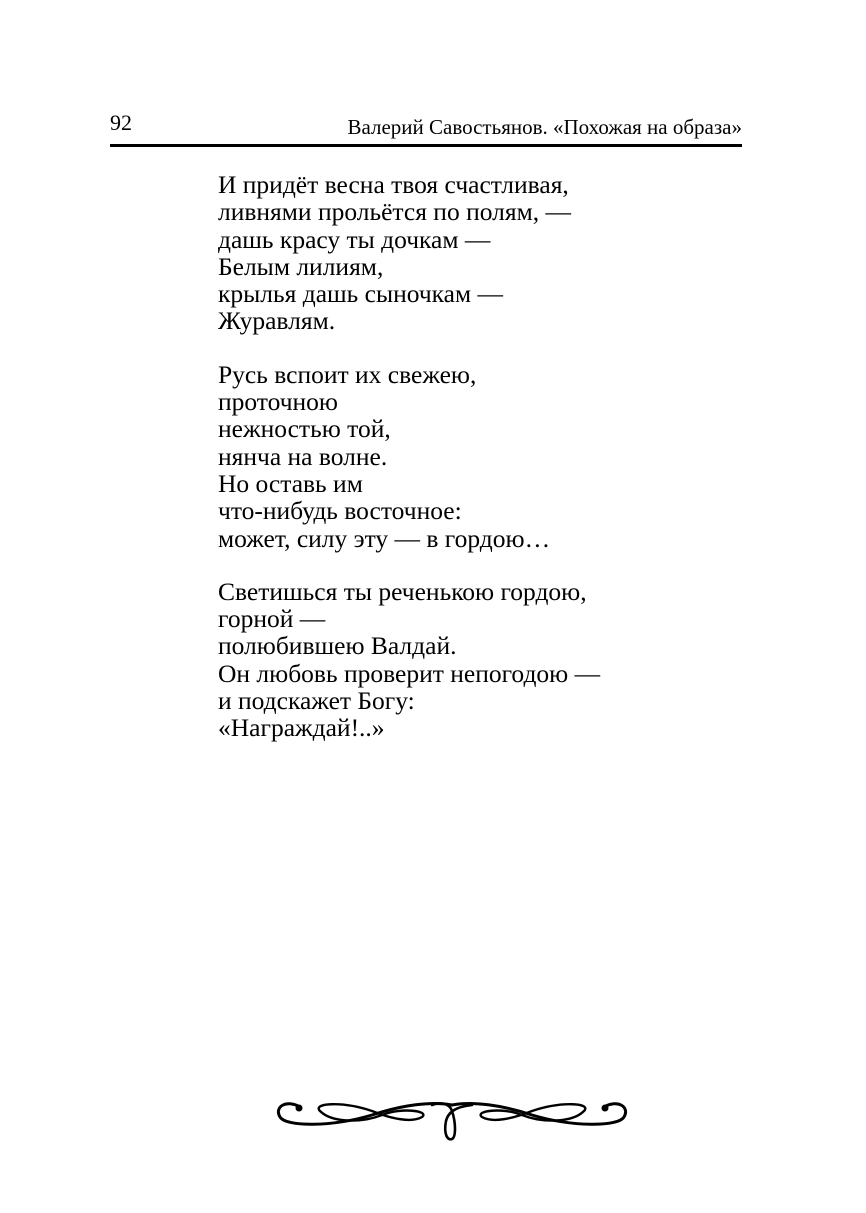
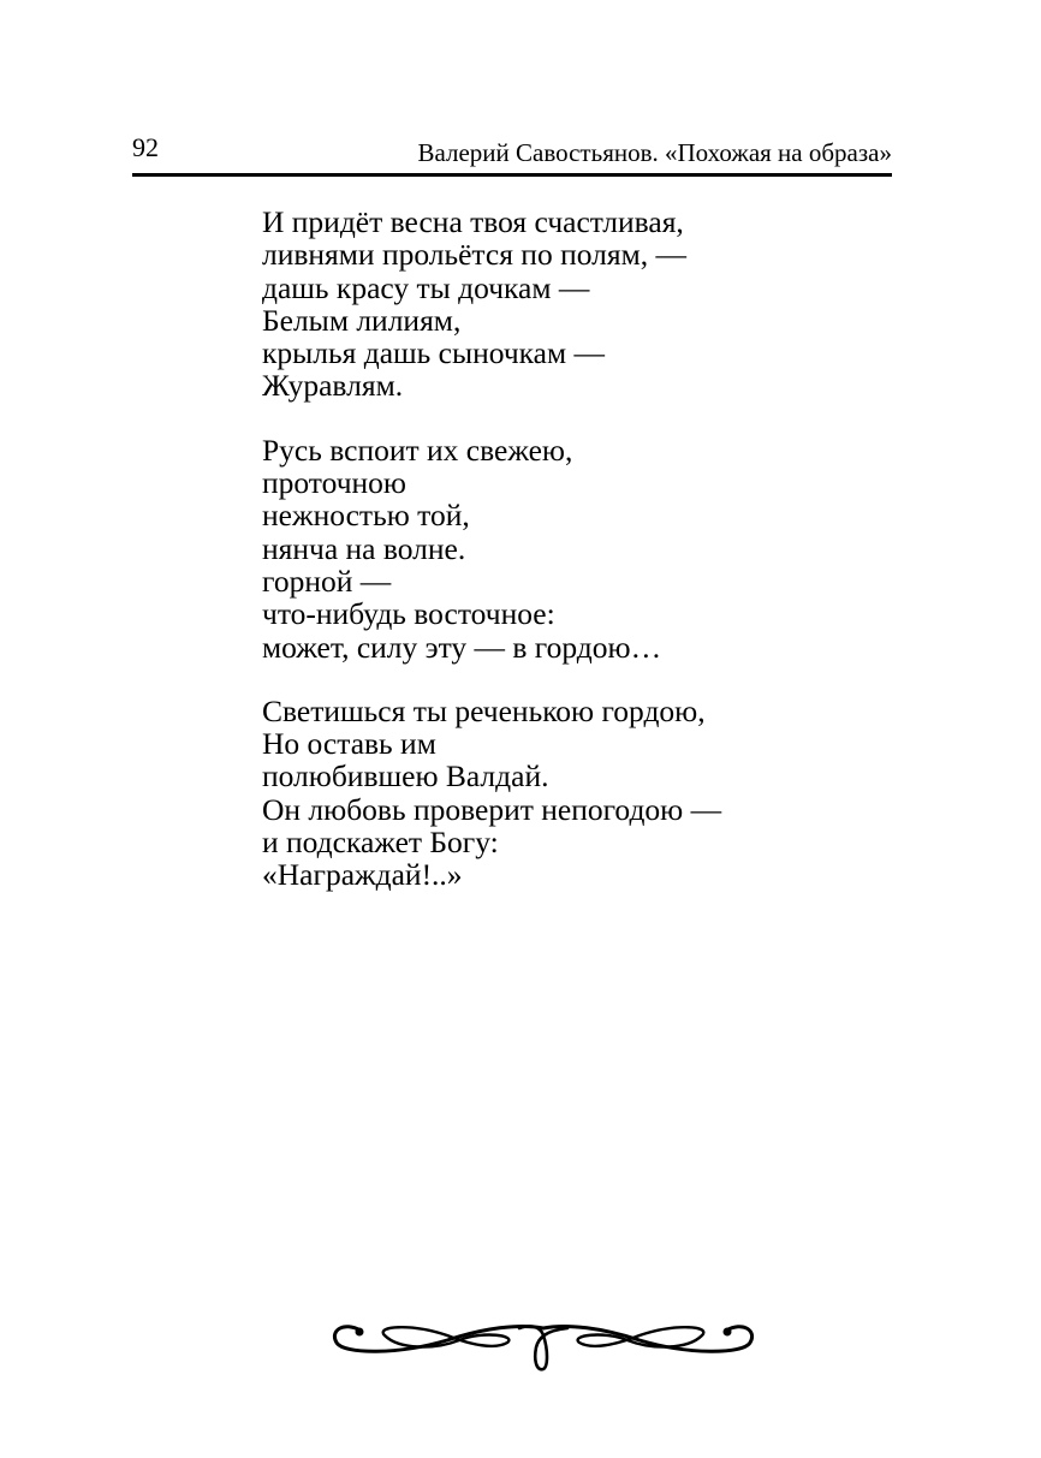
  92
  Валерий Савостьянов. «Похожая на образа»
  И придёт весна твоя счастливая,
  ливнями прольётся по полям, —
  дашь красу ты дочкам —
  Белым лилиям,
  крылья дашь сыночкам —
  Журавлям.
  Русь вспоит их свежею,
  проточною
  нежностью той,
  нянча на волне.
- Но оставь им
+ горной —
  что-нибудь восточное:
  может, силу эту — в гордою…
  Светишься ты реченькою гордою,
- горной —
+ Но оставь им
  полюбившею Валдай.
  Он любовь проверит непогодою —
  и подскажет Богу:
  «Награждай!..»
